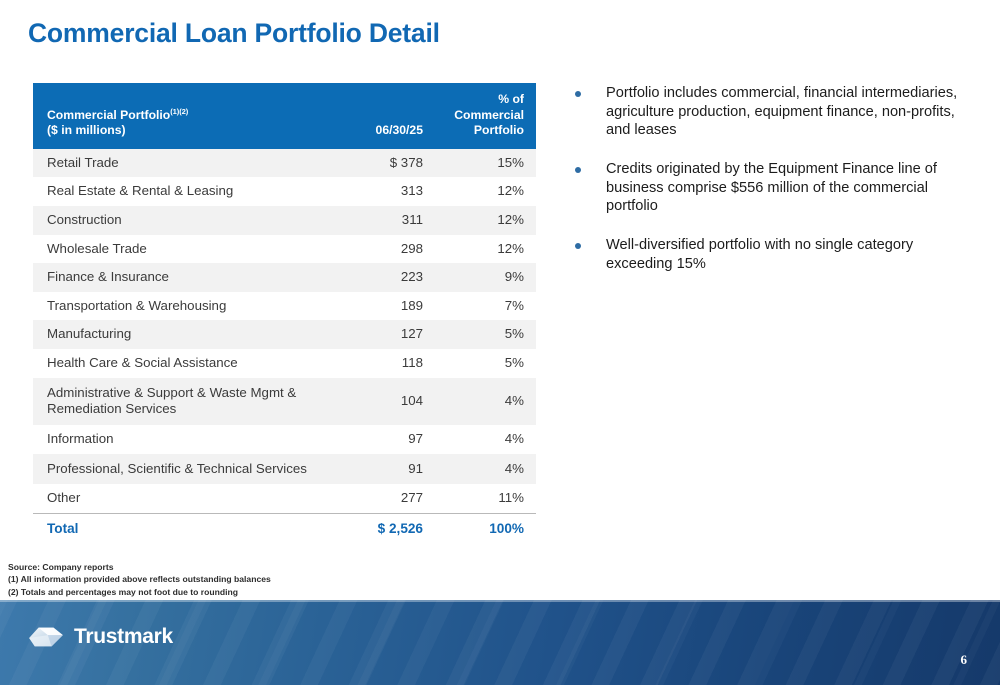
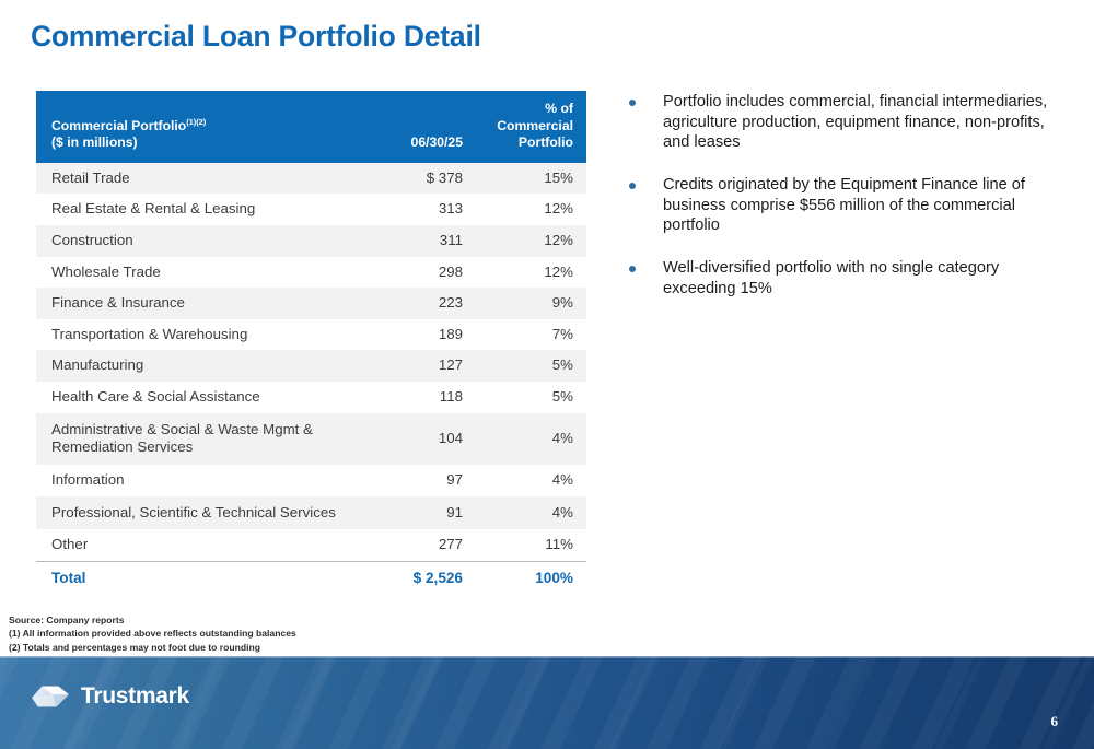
  Commercial Loan Portfolio Detail
  Commercial Portfolio(1)(2) ($ in millions)	06/30/25	% of Commercial Portfolio
  Retail Trade	$ 378	15%
  Real Estate & Rental & Leasing	313	12%
  Construction	311	12%
  Wholesale Trade	298	12%
  Finance & Insurance	223	9%
  Transportation & Warehousing	189	7%
  Manufacturing	127	5%
  Health Care & Social Assistance	118	5%
- Administrative & Support & Waste Mgmt & Remediation Services	104	4%
+ Administrative & Social & Waste Mgmt & Remediation Services	104	4%
  Information	97	4%
  Professional, Scientific & Technical Services	91	4%
  Other	277	11%
  Total	$ 2,526	100%
  Portfolio includes commercial, financial intermediaries, agriculture production, equipment finance, non-profits, and leases
  Credits originated by the Equipment Finance line of business comprise $556 million of the commercial portfolio
  Well-diversified portfolio with no single category exceeding 15%
  Source: Company reports
  (1) All information provided above reflects outstanding balances
  (2) Totals and percentages may not foot due to rounding
  Trustmark
  6
